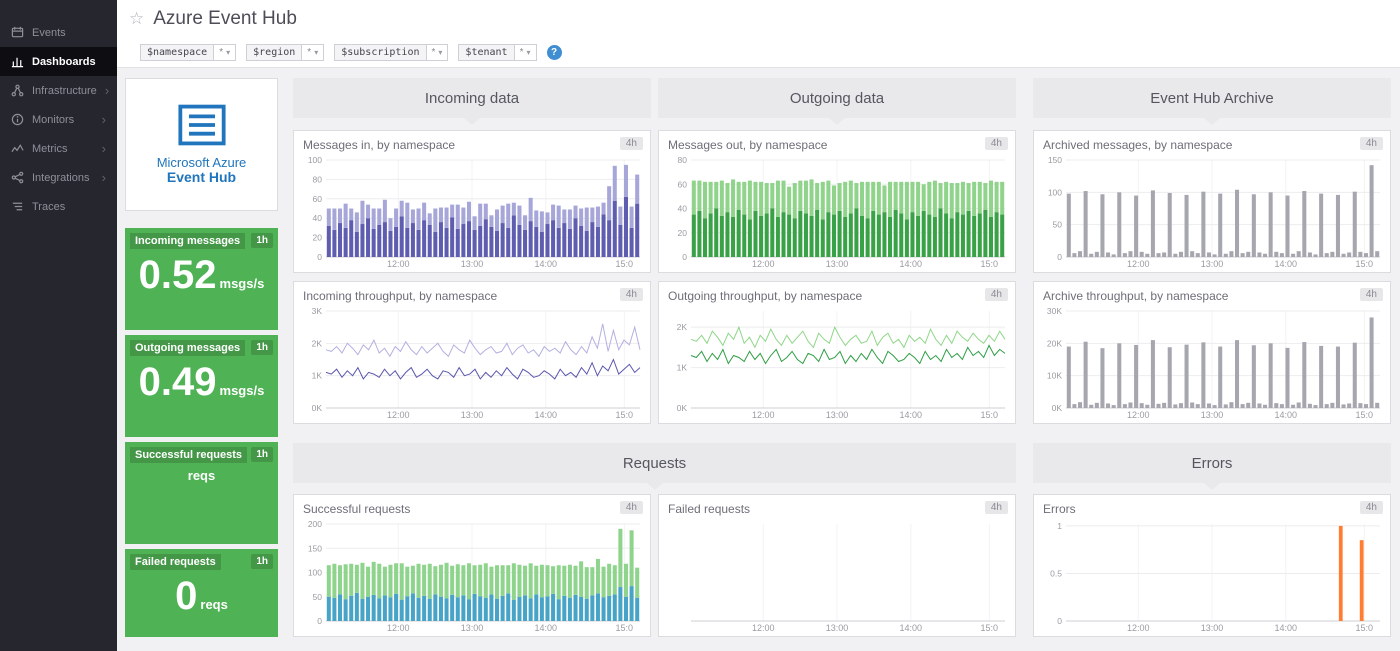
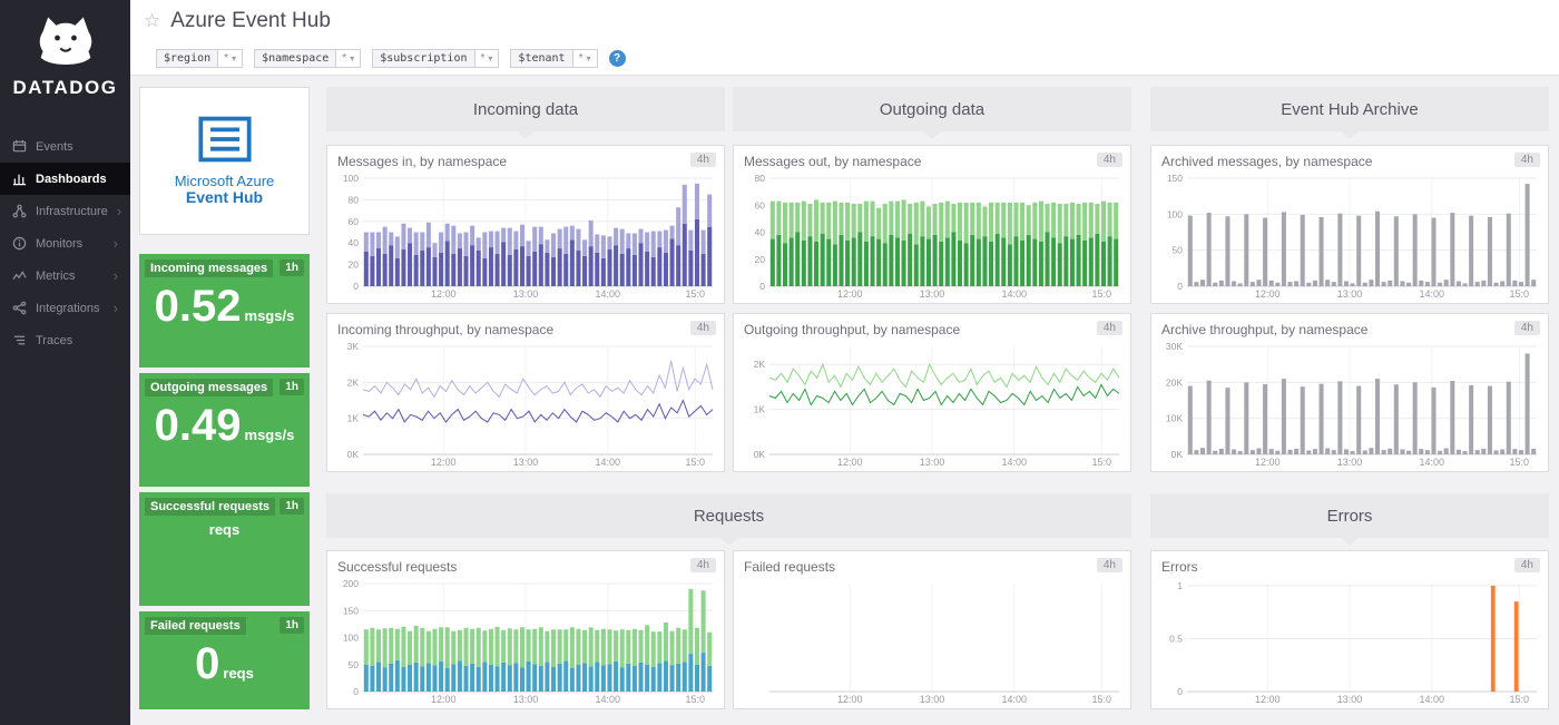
+ DATADOG
  Events
  Dashboards
  Infrastructure
  ›
  Monitors
  ›
  Metrics
  ›
  Integrations
  ›
  Traces
  ☆
  Azure Event Hub
- $namespace
+ $region
  *
  ▾
- $region
+ $namespace
  *
  ▾
  $subscription
  *
  ▾
  $tenant
  *
  ▾
  ?
  Microsoft Azure
  Event Hub
  Incoming messages
  1h
  0.52
  msgs/s
  Outgoing messages
  1h
  0.49
  msgs/s
  Successful requests
  1h
  reqs
  Failed requests
  1h
  0
  reqs
  Incoming data
  Outgoing data
  Event Hub Archive
  Messages in, by namespace
  4h
  12:00
  13:00
  14:00
  15:0
  0
  20
  40
  60
  80
  100
  Messages out, by namespace
  4h
  12:00
  13:00
  14:00
  15:0
  0
  20
  40
  60
  80
  Archived messages, by namespace
  4h
  12:00
  13:00
  14:00
  15:0
  0
  50
  100
  150
  Incoming throughput, by namespace
  4h
  12:00
  13:00
  14:00
  15:0
  0K
  1K
  2K
  3K
  Outgoing throughput, by namespace
  4h
  12:00
  13:00
  14:00
  15:0
  0K
  1K
  2K
  Archive throughput, by namespace
  4h
  12:00
  13:00
  14:00
  15:0
  0K
  10K
  20K
  30K
  Requests
  Errors
  Successful requests
  4h
  12:00
  13:00
  14:00
  15:0
  0
  50
  100
  150
  200
  Failed requests
  4h
  12:00
  13:00
  14:00
  15:0
  Errors
  4h
  12:00
  13:00
  14:00
  15:0
  0
  0.5
  1
